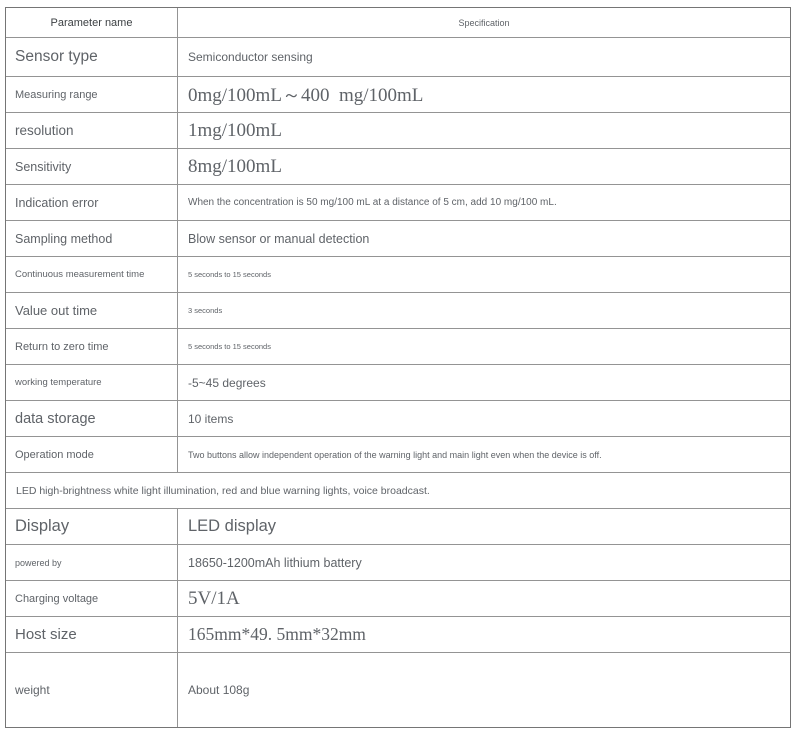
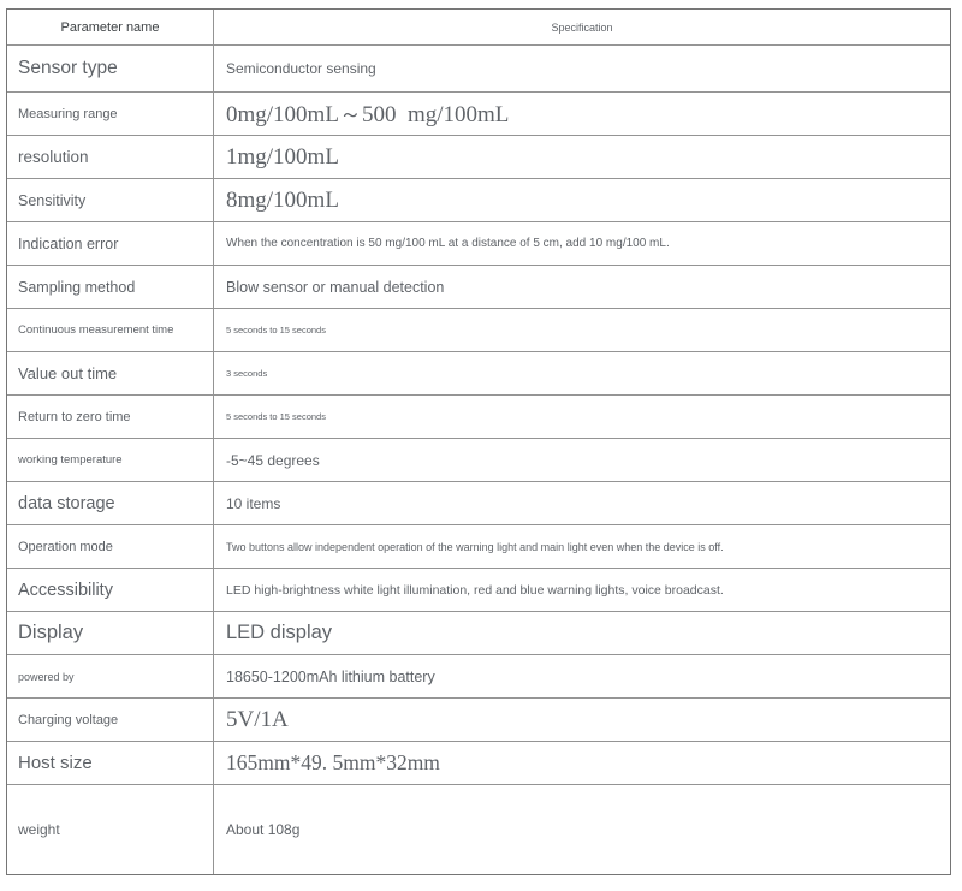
  Parameter name
  Specification
  Sensor type
  Semiconductor sensing
  Measuring range
- 0mg/100mL～400 mg/100mL
+ 0mg/100mL～500 mg/100mL
  resolution
  1mg/100mL
  Sensitivity
  8mg/100mL
  Indication error
  When the concentration is 50 mg/100 mL at a distance of 5 cm, add 10 mg/100 mL.
  Sampling method
  Blow sensor or manual detection
  Continuous measurement time
  5 seconds to 15 seconds
  Value out time
  3 seconds
  Return to zero time
  5 seconds to 15 seconds
  working temperature
  -5~45 degrees
  data storage
  10 items
  Operation mode
  Two buttons allow independent operation of the warning light and main light even when the device is off.
+ Accessibility
  LED high-brightness white light illumination, red and blue warning lights, voice broadcast.
  Display
  LED display
  powered by
  18650-1200mAh lithium battery
  Charging voltage
  5V/1A
  Host size
  165mm*49. 5mm*32mm
  weight
  About 108g
